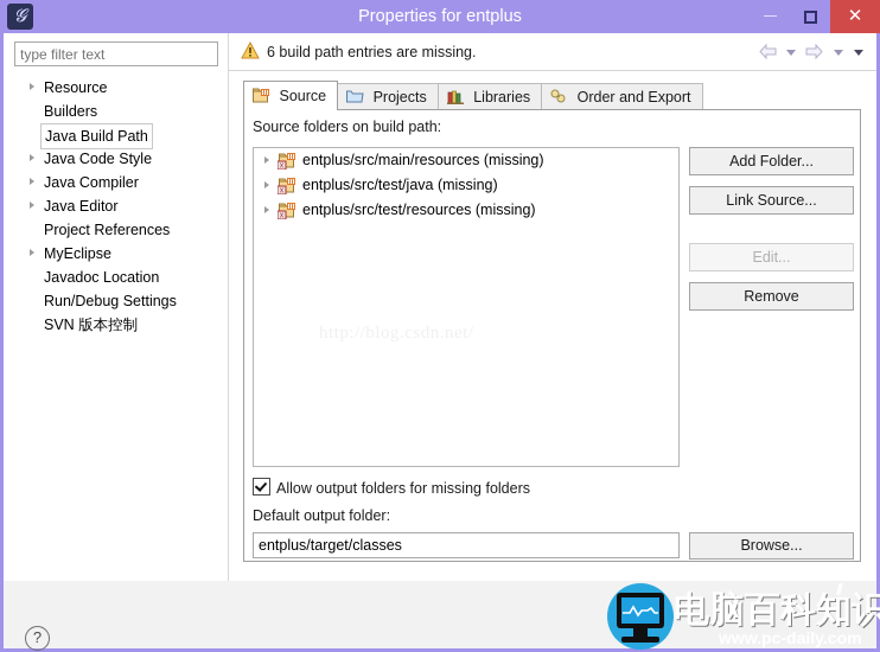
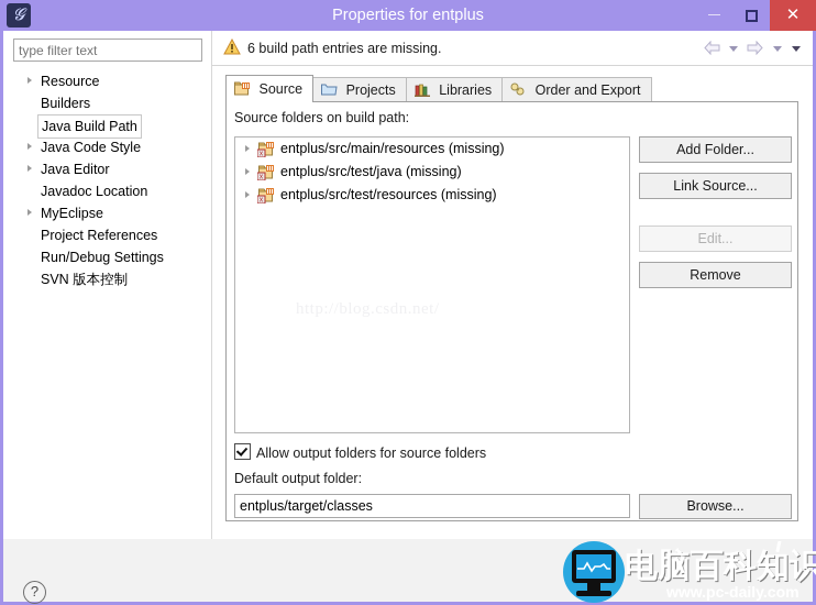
  𝓖
  Properties for entplus
  ✕
  type filter text
  Resource
  Builders
  Java Build Path
  Java Code Style
- Java Compiler
  Java Editor
- Project References
+ Javadoc Location
  MyEclipse
- Javadoc Location
+ Project References
  Run/Debug Settings
  SVN 版本控制
  6 build path entries are missing.
  Source Projects Libraries Order and Export
  Source folders on build path:
  entplus/src/main/resources (missing)
  entplus/src/test/java (missing)
  entplus/src/test/resources (missing)
  Add Folder...
  Link Source...
  Edit...
  Remove
- Allow output folders for missing folders
+ Allow output folders for source folders
  Default output folder:
  entplus/target/classes
  Browse...
  ?
  电脑百科知识
